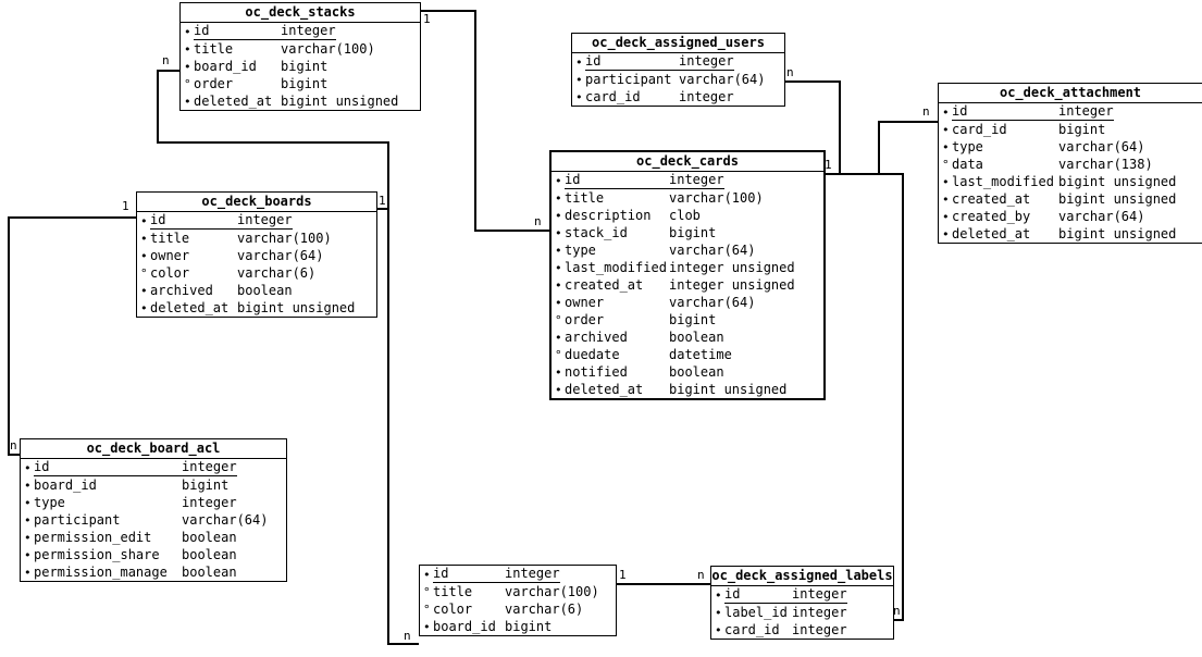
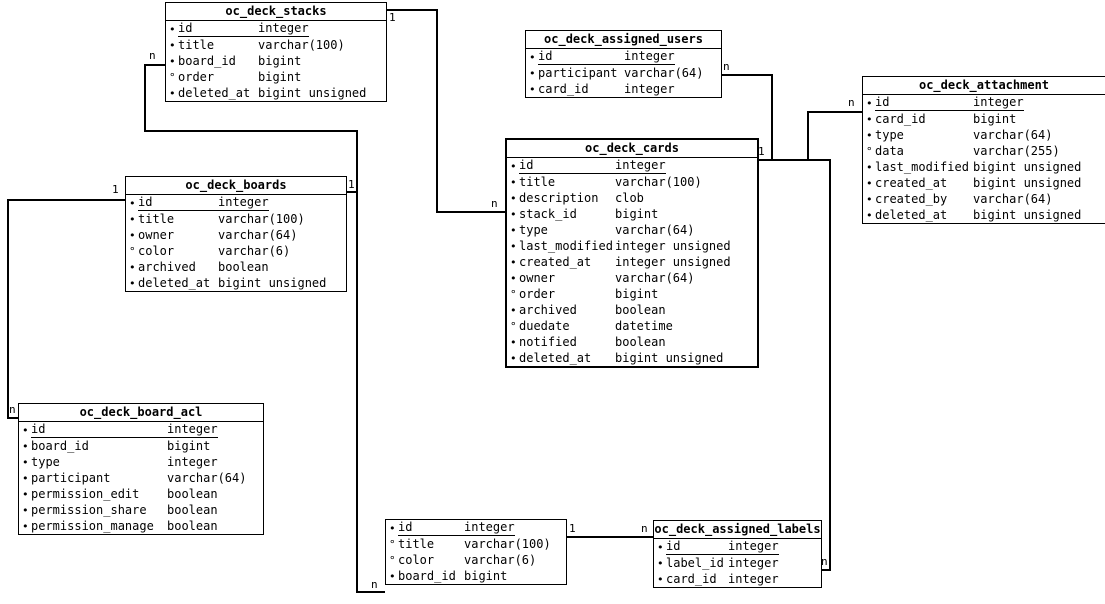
  oc_deck_stacks
  •
  id
  integer
  •
  title
  varchar(100)
  •
  board_id
  bigint
  °
  order
  bigint
  •
  deleted_at
  bigint unsigned
  oc_deck_assigned_users
  •
  id
  integer
  •
  participant
  varchar(64)
  •
  card_id
  integer
  oc_deck_attachment
  •
  id
  integer
  •
  card_id
  bigint
  •
  type
  varchar(64)
  °
  data
- varchar(138)
+ varchar(255)
  •
  last_modified
  bigint unsigned
  •
  created_at
  bigint unsigned
  •
  created_by
  varchar(64)
  •
  deleted_at
  bigint unsigned
  oc_deck_boards
  •
  id
  integer
  •
  title
  varchar(100)
  •
  owner
  varchar(64)
  °
  color
  varchar(6)
  •
  archived
  boolean
  •
  deleted_at
  bigint unsigned
  oc_deck_cards
  •
  id
  integer
  •
  title
  varchar(100)
  •
  description
  clob
  •
  stack_id
  bigint
  •
  type
  varchar(64)
  •
  last_modified
  integer unsigned
  •
  created_at
  integer unsigned
  •
  owner
  varchar(64)
  °
  order
  bigint
  •
  archived
  boolean
  °
  duedate
  datetime
  •
  notified
  boolean
  •
  deleted_at
  bigint unsigned
  oc_deck_board_acl
  •
  id
  integer
  •
  board_id
  bigint
  •
  type
  integer
  •
  participant
  varchar(64)
  •
  permission_edit
  boolean
  •
  permission_share
  boolean
  •
  permission_manage
  boolean
  •
  id
  integer
  °
  title
  varchar(100)
  °
  color
  varchar(6)
  •
  board_id
  bigint
  oc_deck_assigned_labels
  •
  id
  integer
  •
  label_id
  integer
  •
  card_id
  integer
  1
  n
  n
  1
  n
  1
  n
  1
  n
  n
  n
  1
  n
